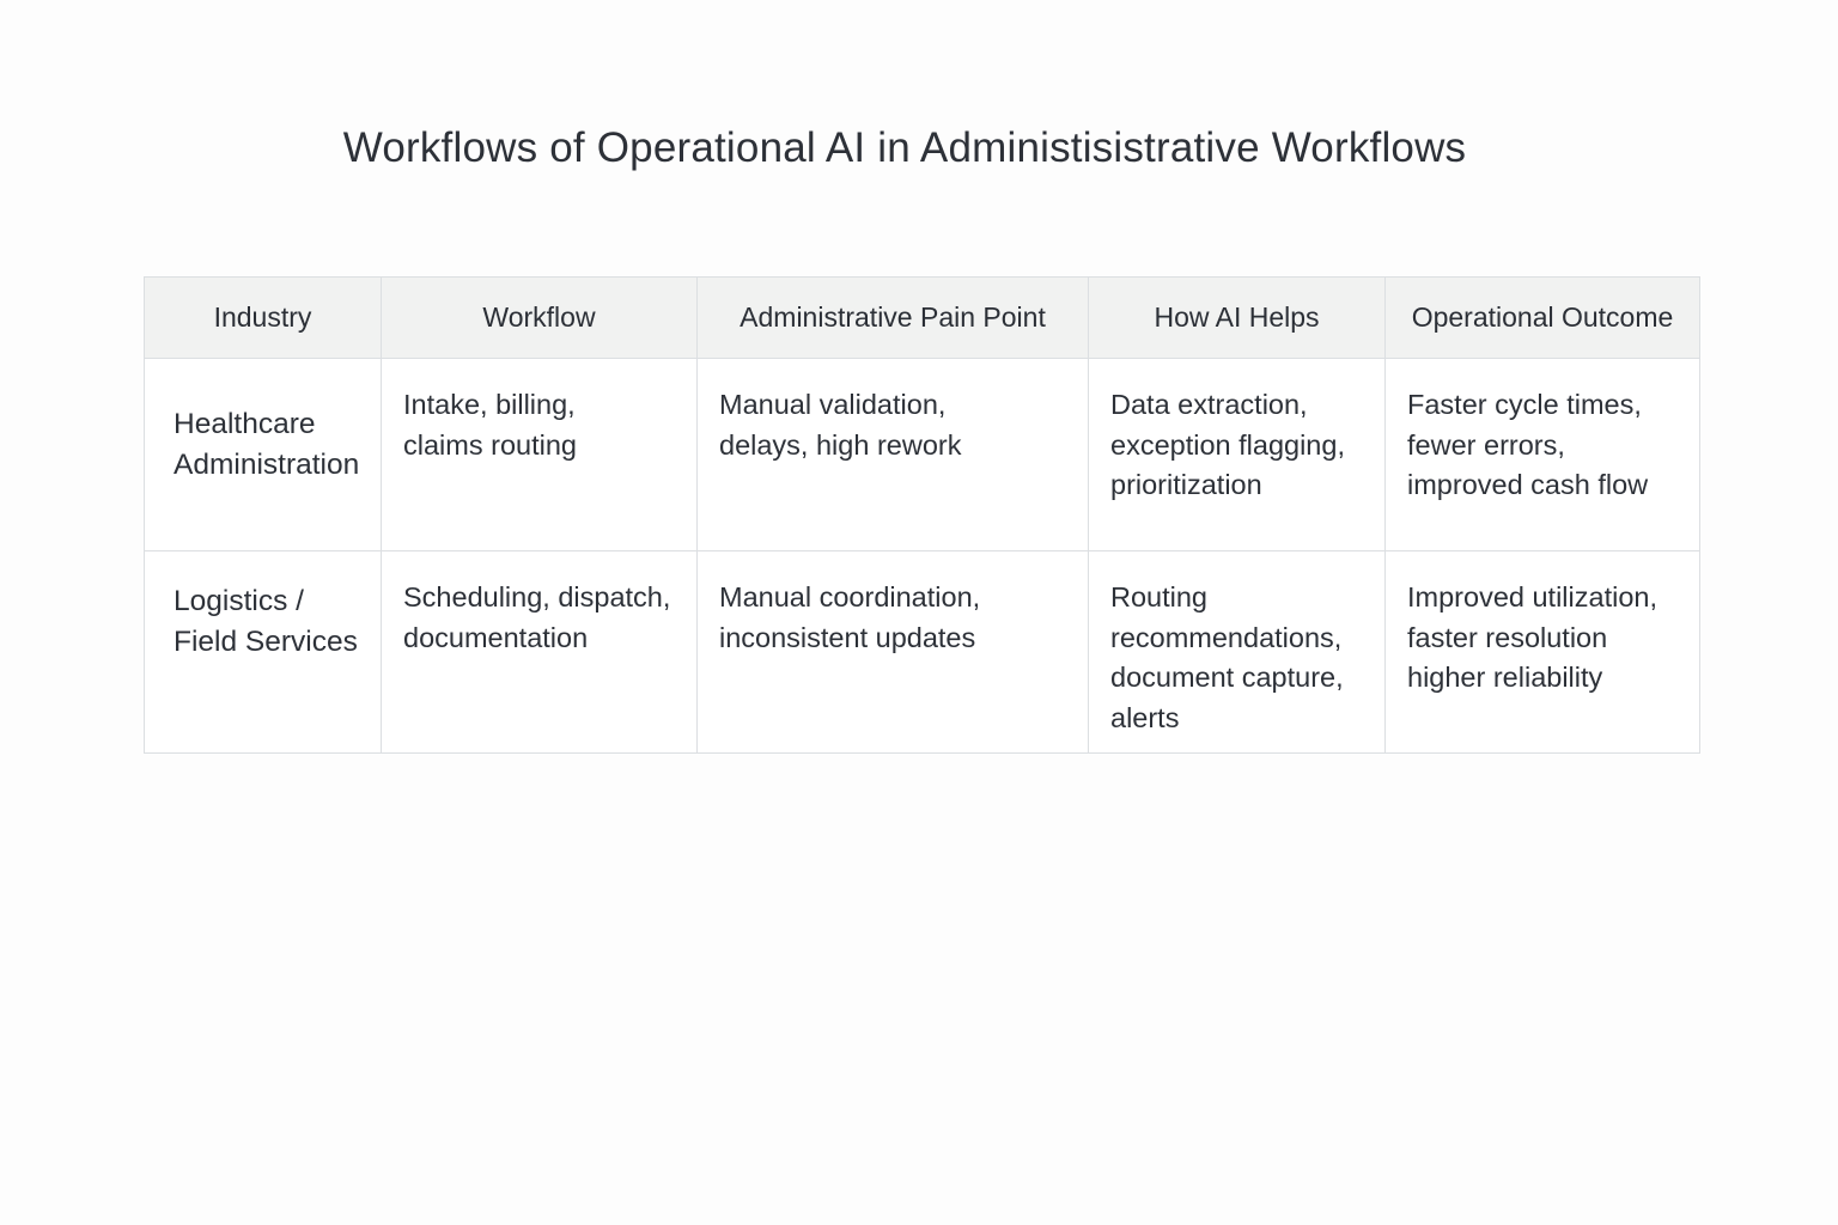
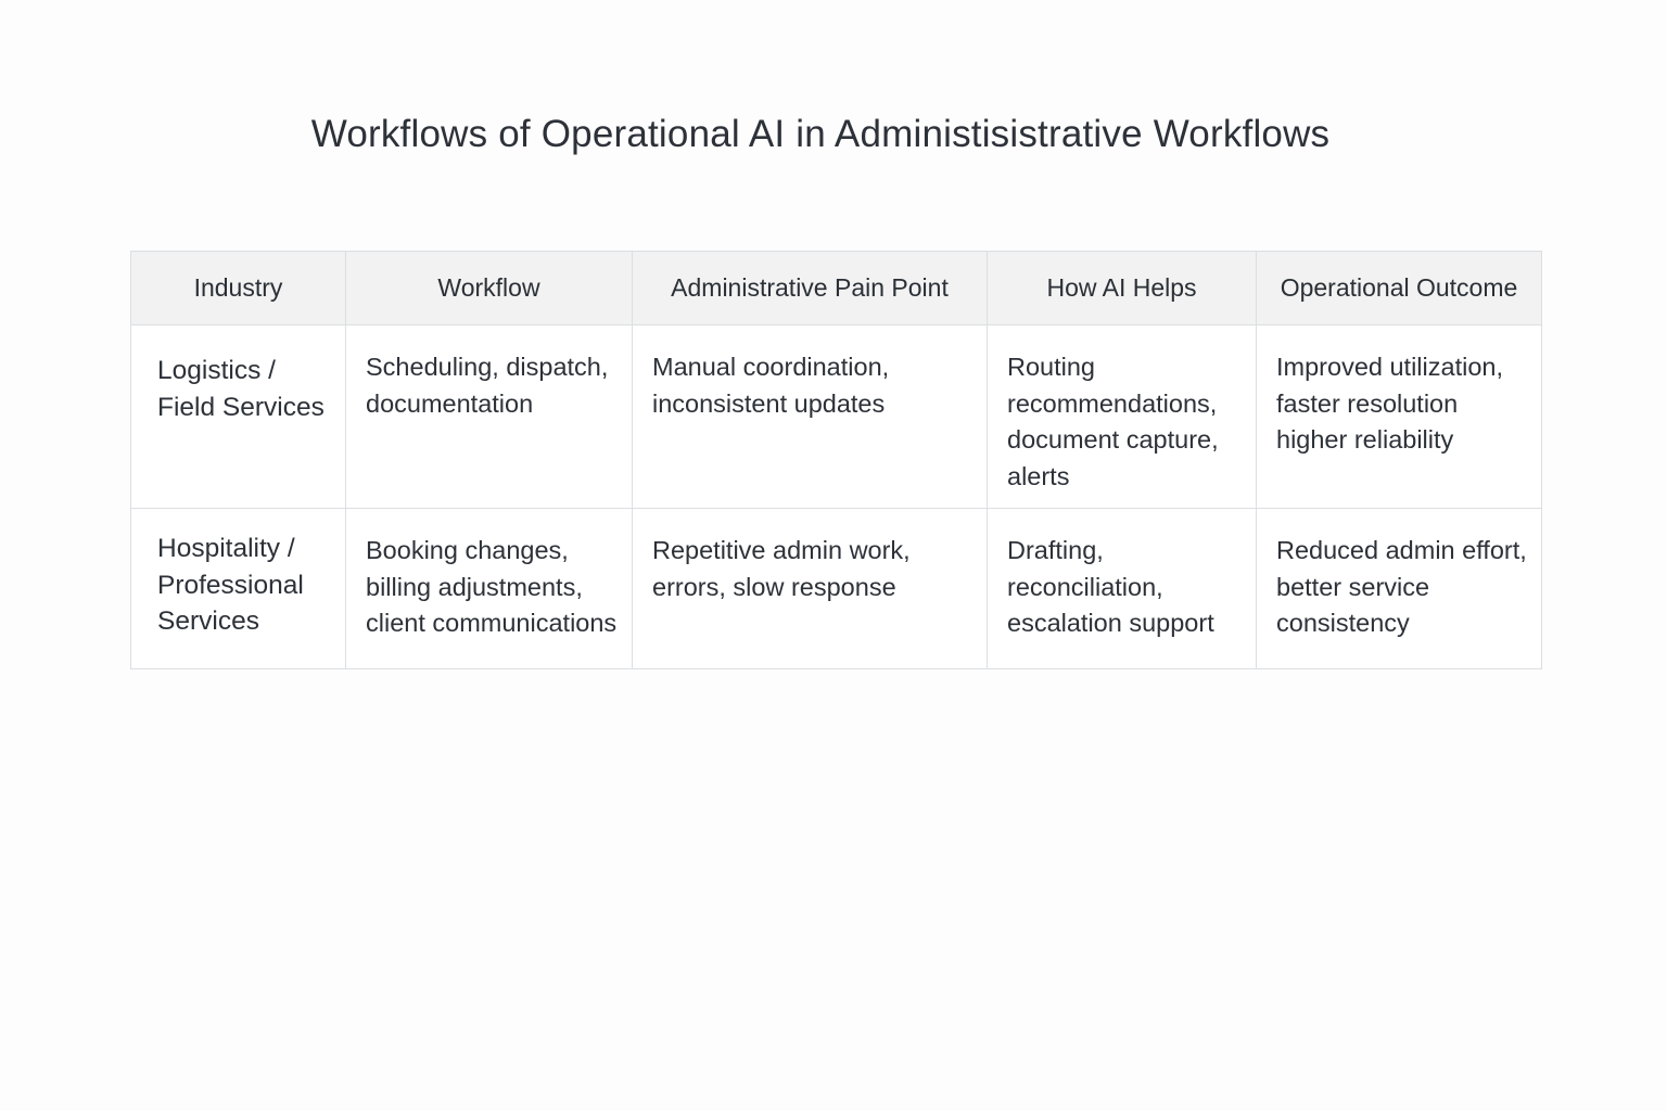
  Workflows of Operational AI in Administisistrative Workflows
  Industry	Workflow	Administrative Pain Point	How AI Helps	Operational Outcome
- Healthcare Administration	Intake, billing, claims routing	Manual validation, delays, high rework	Data extraction, exception flagging, prioritization	Faster cycle times, fewer errors, improved cash flow
  Logistics / Field Services	Scheduling, dispatch, documentation	Manual coordination, inconsistent updates	Routing recommendations, document capture, alerts	Improved utilization, faster resolution higher reliability
+ Hospitality / Professional Services	Booking changes, billing adjustments, client communications	Repetitive admin work, errors, slow response	Drafting, reconciliation, escalation support	Reduced admin effort, better service consistency
